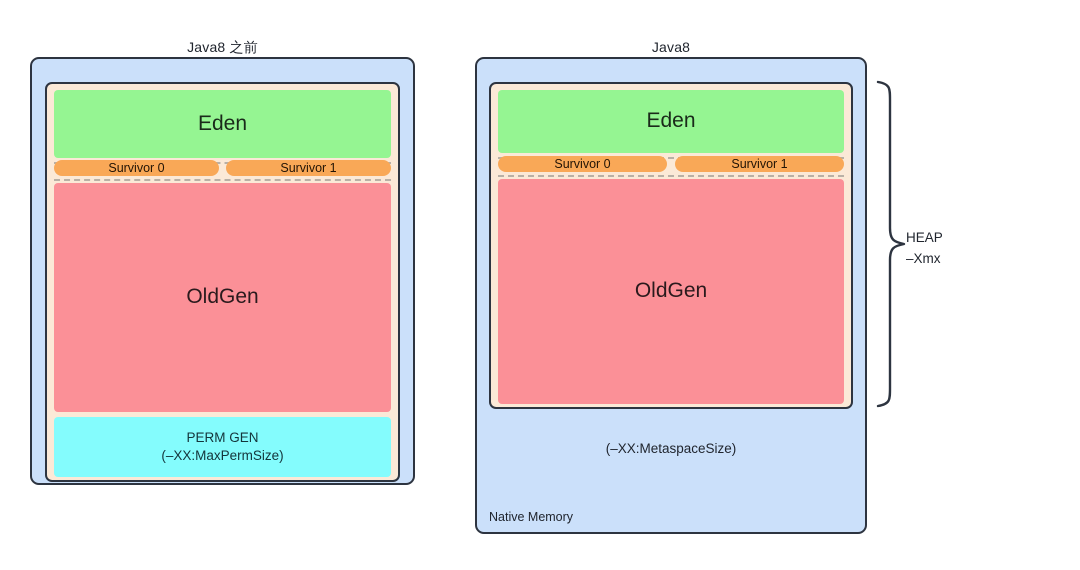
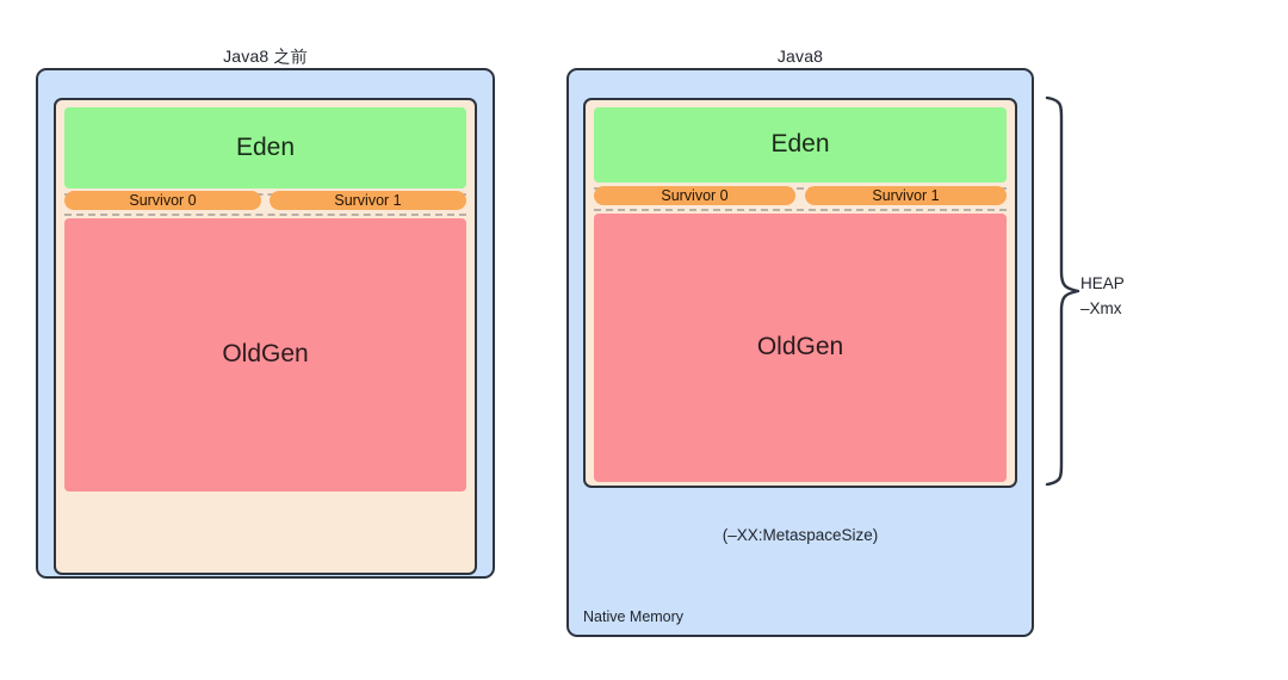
  Java8 之前
  Eden
  Survivor 0
  Survivor 1
  OldGen
- PERM GEN
- (–XX:MaxPermSize)
  Java8
  (–XX:MetaspaceSize)
  Native Memory
  Eden
  Survivor 0
  Survivor 1
  OldGen
  HEAP
  –Xmx
